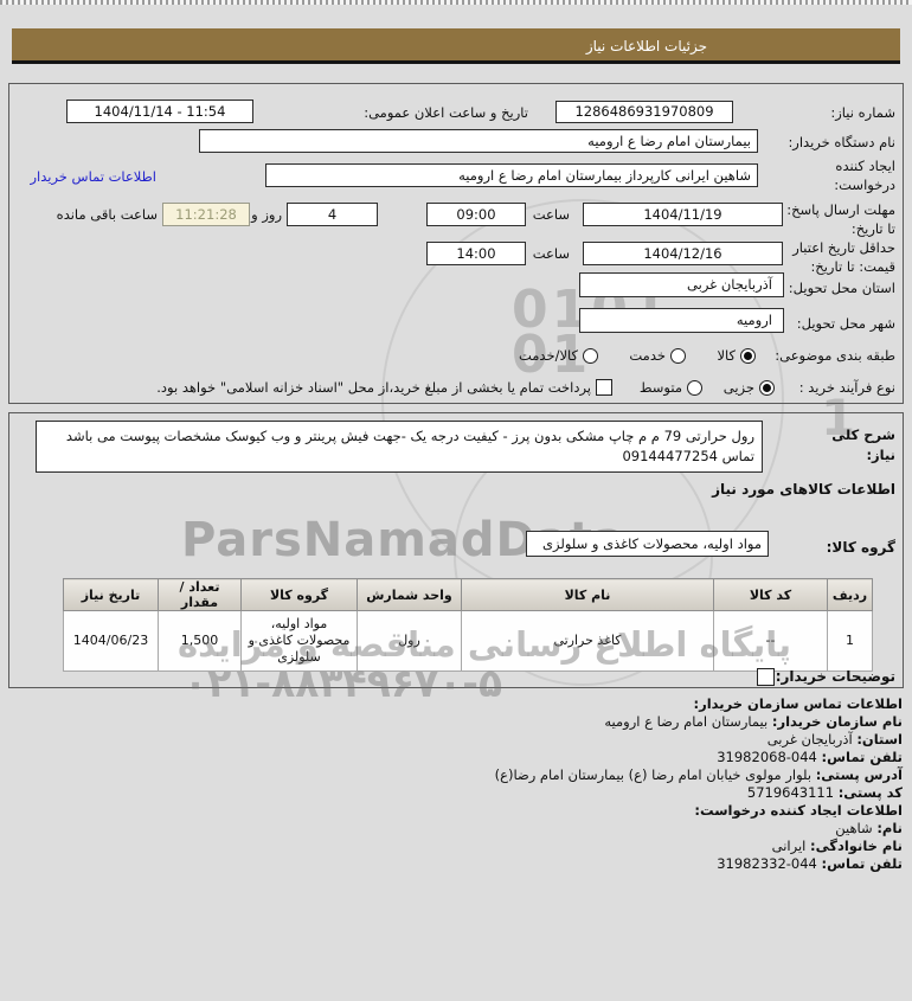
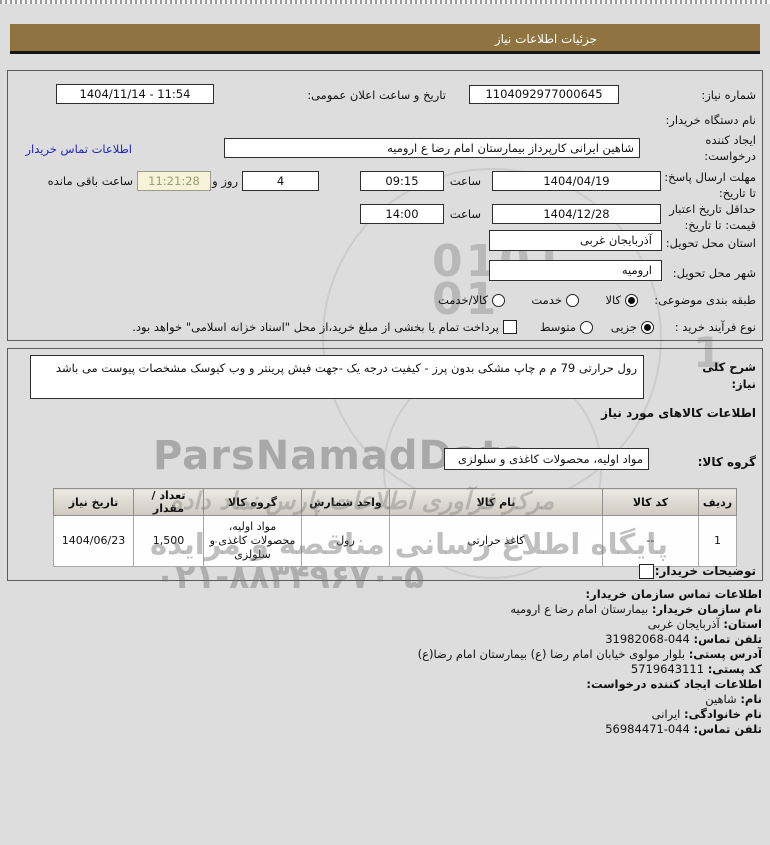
  01
  1
  ParsNamadD
  جزئیات اطلاعات نیاز
  شماره نیاز:
- 1286486931970809
+ 1104092977000645
  تاریخ و ساعت اعلان عمومی:
  1404/11/14 - 11:54
  نام دستگاه خریدار:
- بیمارستان امام رضا ع ارومیه
  ایجاد کننده
  درخواست:
  شاهین ایرانی کارپرداز بیمارستان امام رضا ع ارومیه
  اطلاعات تماس خریدار
  مهلت ارسال پاسخ:
  تا تاریخ:
- 1404/11/19
+ 1404/04/19
  ساعت
- 09:00
+ 09:15
  4
  روز و
  11:21:28
  ساعت باقی مانده
  حداقل تاریخ اعتبار
  قیمت: تا تاریخ:
- 1404/12/16
+ 1404/12/28
  ساعت
  14:00
  استان محل تحویل:
  آذربایجان غربی
  شهر محل تحویل:
  ارومیه
  طبقه بندی موضوعی:
  کالا
  خدمت
  کالا/خدمت
  نوع فرآیند خرید :
  جزیی
  متوسط
  پرداخت تمام یا بخشی از مبلغ خرید،از محل "اسناد خزانه اسلامی" خواهد بود.
  شرح کلی
  نیاز:
  رول حرارتی 79 م م چاپ مشکی بدون پرز - کیفیت درجه یک -جهت فیش پرینتر و وب کیوسک مشخصات پیوست می باشد
- تماس 09144477254
  اطلاعات کالاهای مورد نیاز
  گروه کالا:
  مواد اولیه، محصولات کاغذی و سلولزی
  ردیف	کد کالا	نام کالا	واحد شمارش	گروه کالا	تعداد / مقدار	تاریخ نیاز
  1	--	کاغذ حرارتی	رول	مواد اولیه، محصولات کاغذی و سلولزی	1,500	1404/06/23
  توضیحات خریدار:
+ مرکز فرآوری اطلاعات پارس نماد داده
  پایگاه اطلاع رسانی مناقصه و مزایده
  ۰۲۱-۸۸۳۴۹۶۷۰-۵
  اطلاعات تماس سازمان خریدار:
  نام سازمان خریدار: بیمارستان امام رضا ع ارومیه
  استان: آذربایجان غربی
  تلفن تماس: 31982068-044
  آدرس پستی: بلوار مولوی خیابان امام رضا (ع) بیمارستان امام رضا(ع)
  کد پستی: 5719643111
  اطلاعات ایجاد کننده درخواست:
  نام: شاهین
  نام خانوادگی: ایرانی
- تلفن تماس: 31982332-044
+ تلفن تماس: 56984471-044
